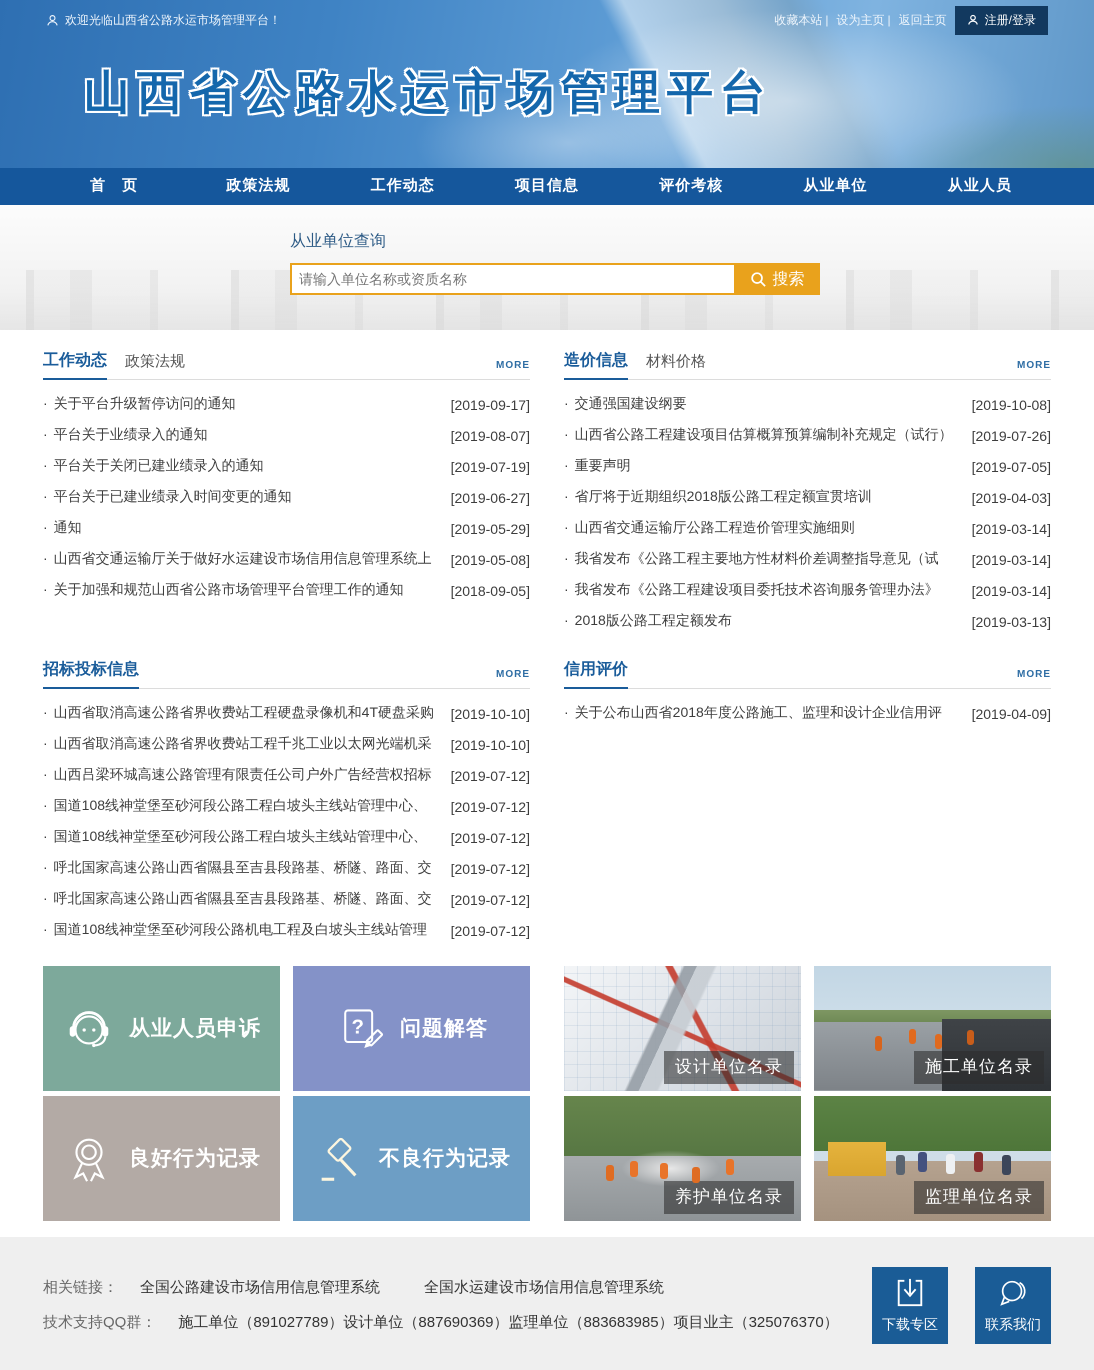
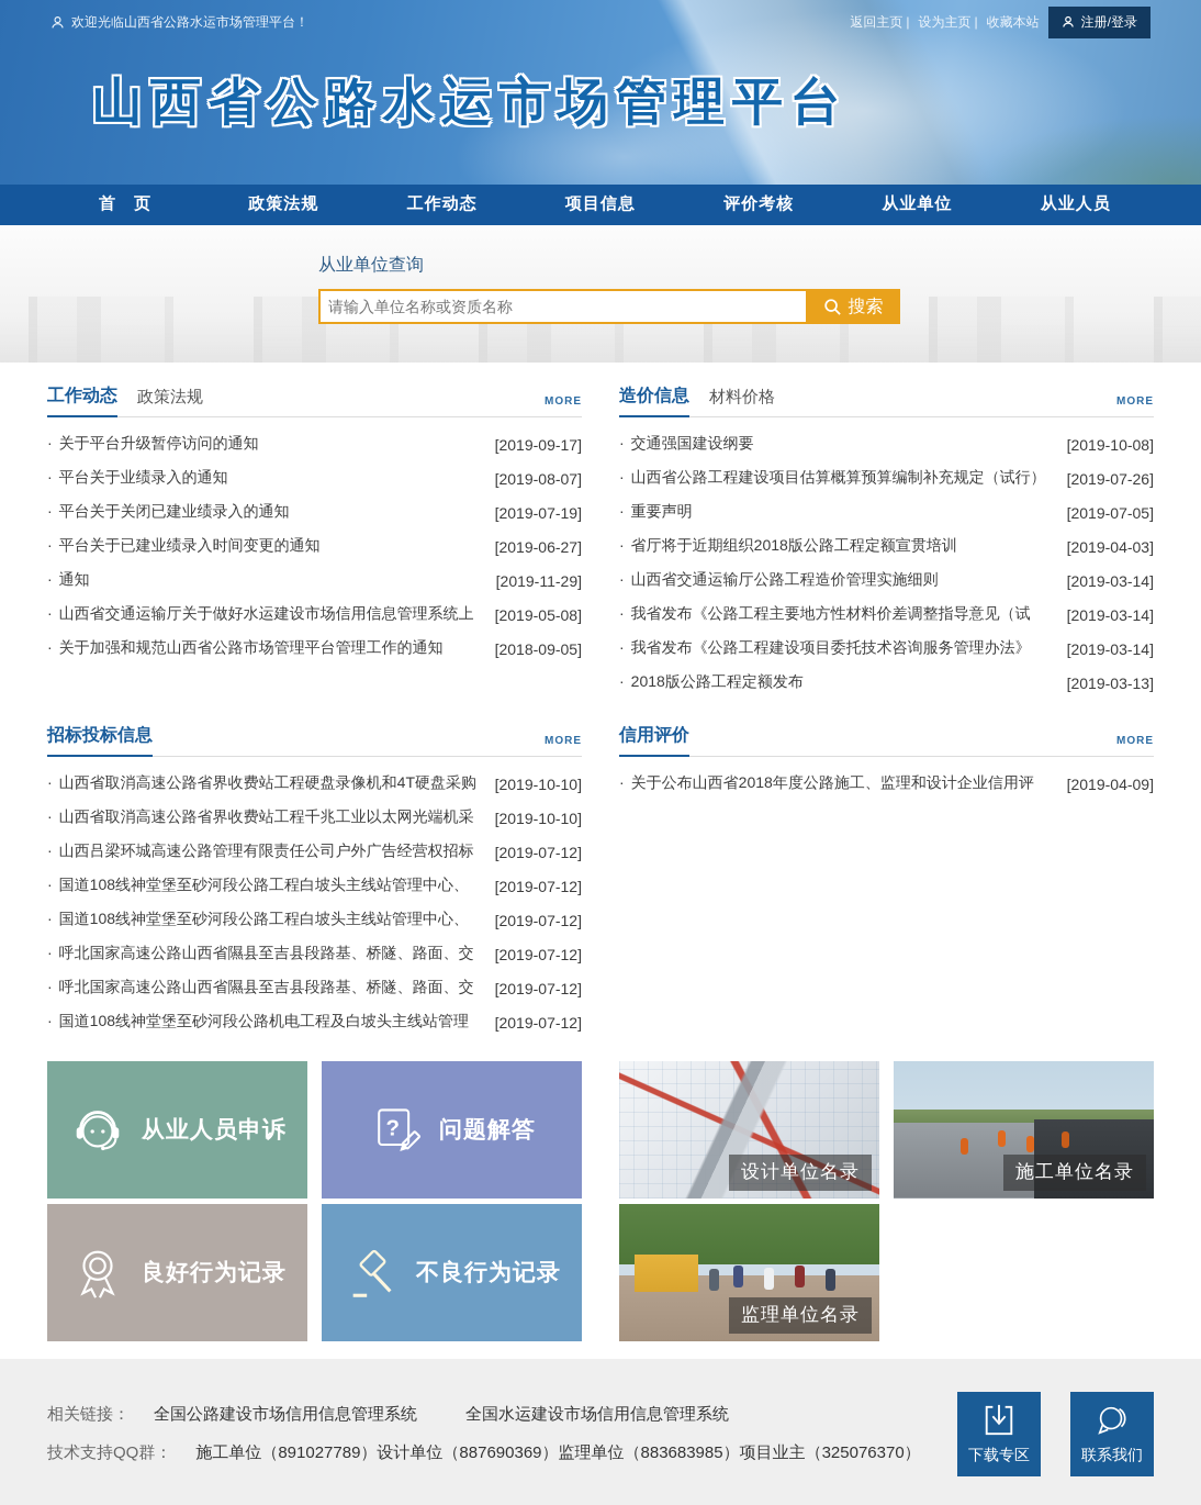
  欢迎光临山西省公路水运市场管理平台！
- 收藏本站
+ 返回主页
  设为主页
- 返回主页
+ 收藏本站
  注册/登录
  山西省公路水运市场管理平台
  首 页
  政策法规
  工作动态
  项目信息
  评价考核
  从业单位
  从业人员
  从业单位查询
  请输入单位名称或资质名称
  搜索
  工作动态
  政策法规
  MORE
  关于平台升级暂停访问的通知
  [2019-09-17]
  平台关于业绩录入的通知
  [2019-08-07]
  平台关于关闭已建业绩录入的通知
  [2019-07-19]
  平台关于已建业绩录入时间变更的通知
  [2019-06-27]
  通知
- [2019-05-29]
+ [2019-11-29]
  山西省交通运输厅关于做好水运建设市场信用信息管理系统上
  [2019-05-08]
  关于加强和规范山西省公路市场管理平台管理工作的通知
  [2018-09-05]
  造价信息
  材料价格
  MORE
  交通强国建设纲要
  [2019-10-08]
  山西省公路工程建设项目估算概算预算编制补充规定（试行）
  [2019-07-26]
  重要声明
  [2019-07-05]
  省厅将于近期组织2018版公路工程定额宣贯培训
  [2019-04-03]
  山西省交通运输厅公路工程造价管理实施细则
  [2019-03-14]
  我省发布《公路工程主要地方性材料价差调整指导意见（试
  [2019-03-14]
  我省发布《公路工程建设项目委托技术咨询服务管理办法》
  [2019-03-14]
  2018版公路工程定额发布
  [2019-03-13]
  招标投标信息
  MORE
  山西省取消高速公路省界收费站工程硬盘录像机和4T硬盘采购
  [2019-10-10]
  山西省取消高速公路省界收费站工程千兆工业以太网光端机采
  [2019-10-10]
  山西吕梁环城高速公路管理有限责任公司户外广告经营权招标
  [2019-07-12]
  国道108线神堂堡至砂河段公路工程白坡头主线站管理中心、
  [2019-07-12]
  国道108线神堂堡至砂河段公路工程白坡头主线站管理中心、
  [2019-07-12]
  呼北国家高速公路山西省隰县至吉县段路基、桥隧、路面、交
  [2019-07-12]
  呼北国家高速公路山西省隰县至吉县段路基、桥隧、路面、交
  [2019-07-12]
  国道108线神堂堡至砂河段公路机电工程及白坡头主线站管理
  [2019-07-12]
  信用评价
  MORE
  关于公布山西省2018年度公路施工、监理和设计企业信用评
  [2019-04-09]
  从业人员申诉
  ?
  问题解答
  良好行为记录
  不良行为记录
  设计单位名录
  施工单位名录
- 养护单位名录
  监理单位名录
  相关链接：
  全国公路建设市场信用信息管理系统 全国水运建设市场信用信息管理系统
  技术支持QQ群：
  施工单位（891027789）设计单位（887690369）监理单位（883683985）项目业主（325076370）
  下载专区
  联系我们
